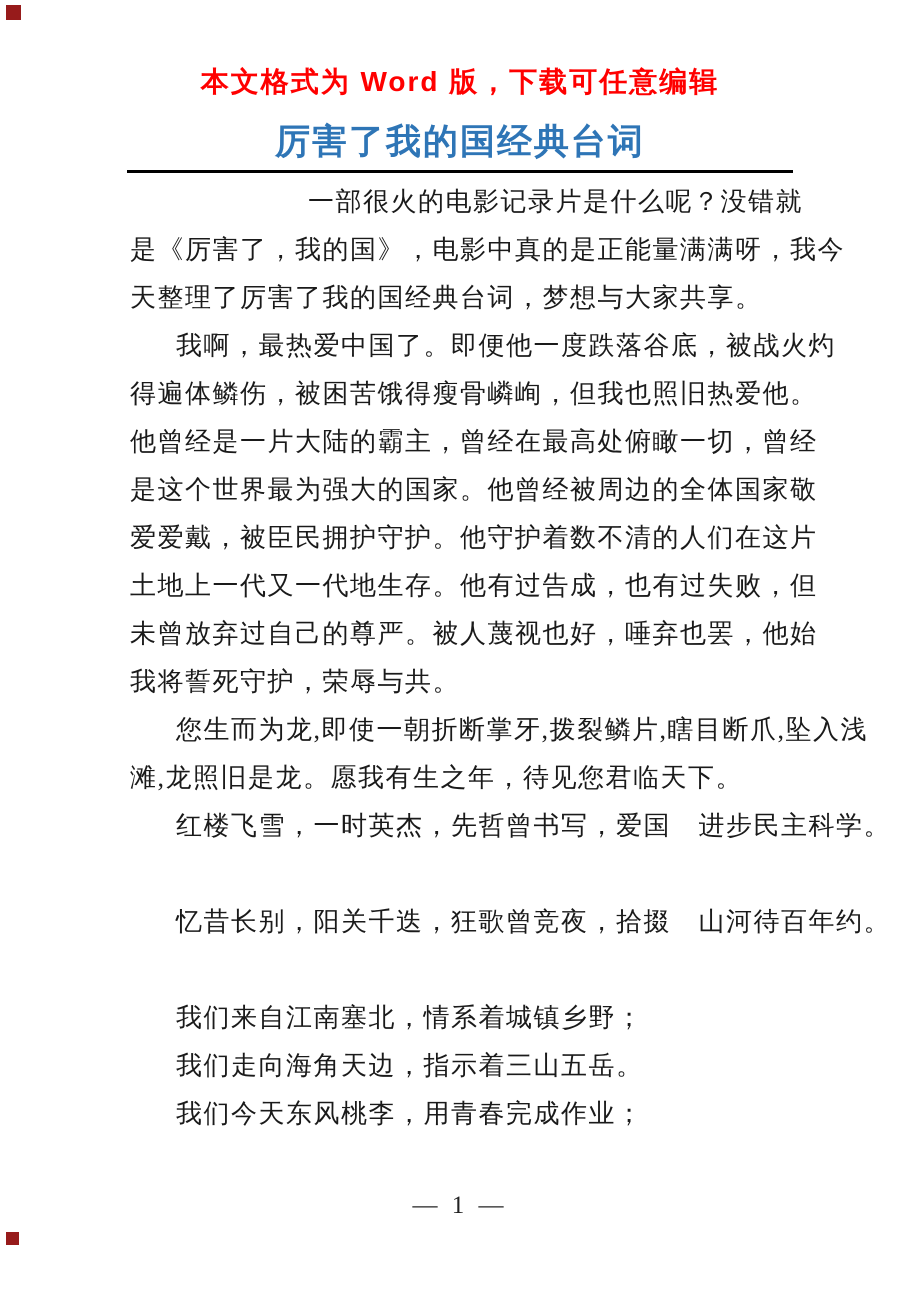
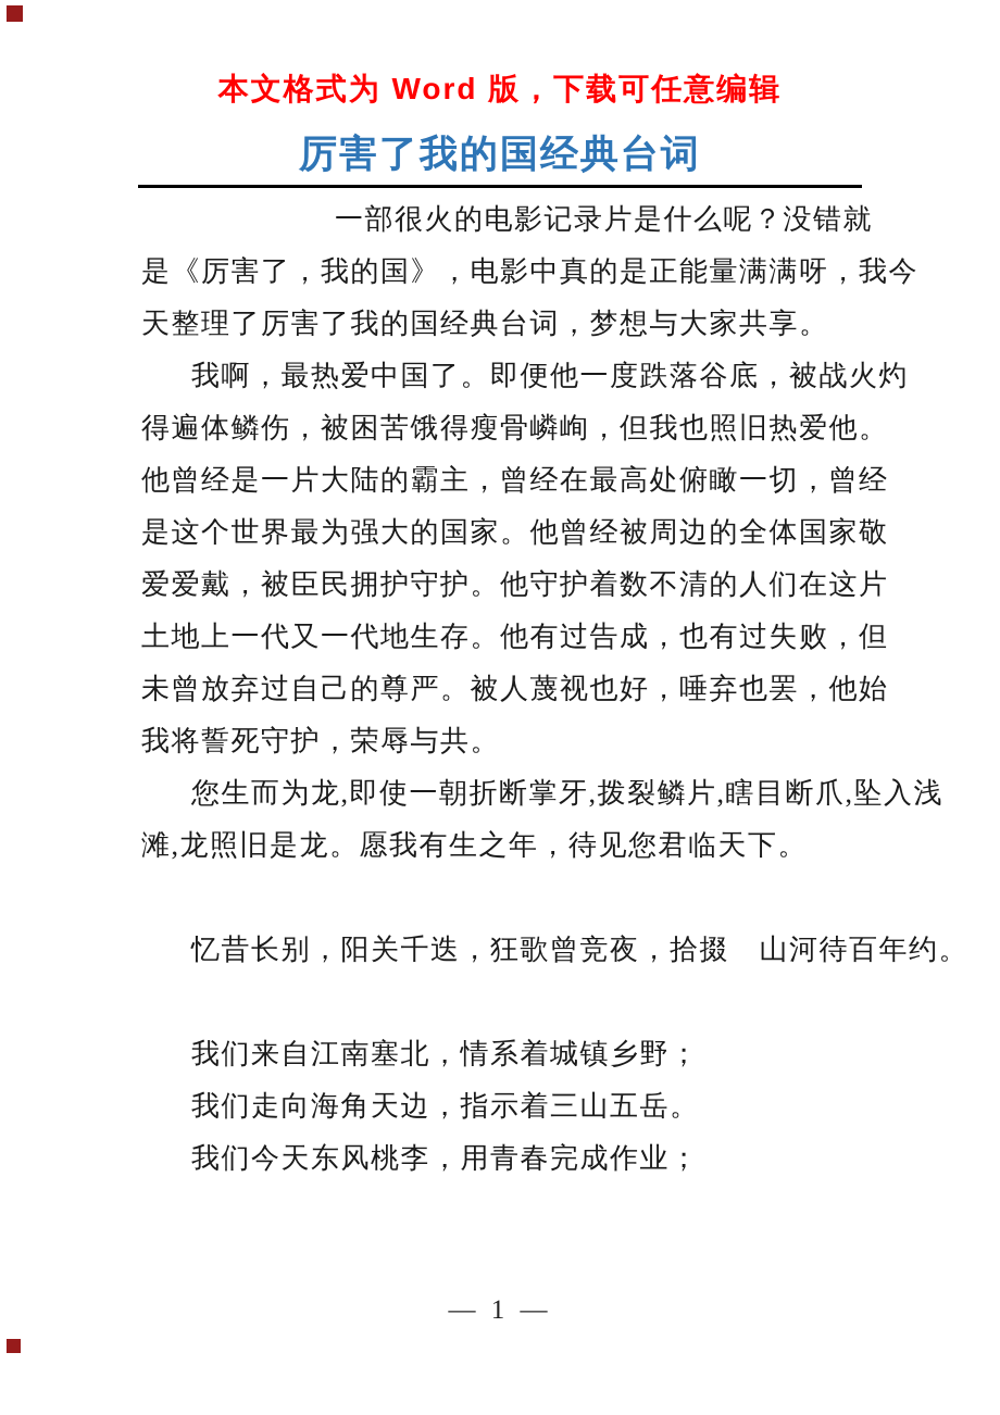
  本文格式为 Word 版，下载可任意编辑
  厉害了我的国经典台词
  一部很火的电影记录片是什么呢？没错就
  是《厉害了，我的国》，电影中真的是正能量满满呀，我今
  天整理了厉害了我的国经典台词，梦想与大家共享。
  我啊，最热爱中国了。即便他一度跌落谷底，被战火灼
  得遍体鳞伤，被困苦饿得瘦骨嶙峋，但我也照旧热爱他。
  他曾经是一片大陆的霸主，曾经在最高处俯瞰一切，曾经
  是这个世界最为强大的国家。他曾经被周边的全体国家敬
  爱爱戴，被臣民拥护守护。他守护着数不清的人们在这片
  土地上一代又一代地生存。他有过告成，也有过失败，但
  未曾放弃过自己的尊严。被人蔑视也好，唾弃也罢，他始
  我将誓死守护，荣辱与共。
  您生而为龙,即使一朝折断掌牙,拨裂鳞片,瞎目断爪,坠入浅
  滩,龙照旧是龙。愿我有生之年，待见您君临天下。
- 红楼飞雪，一时英杰，先哲曾书写，爱国 进步民主科学。
  忆昔长别，阳关千迭，狂歌曾竞夜，拾掇 山河待百年约。
  我们来自江南塞北，情系着城镇乡野；
  我们走向海角天边，指示着三山五岳。
  我们今天东风桃李，用青春完成作业；
  — 1 —
